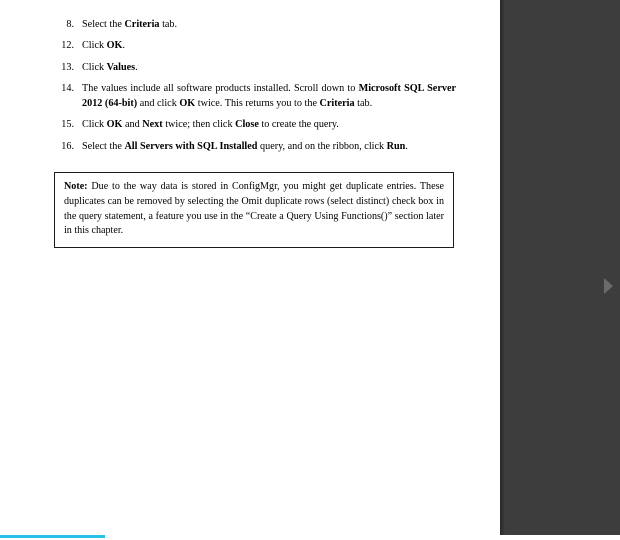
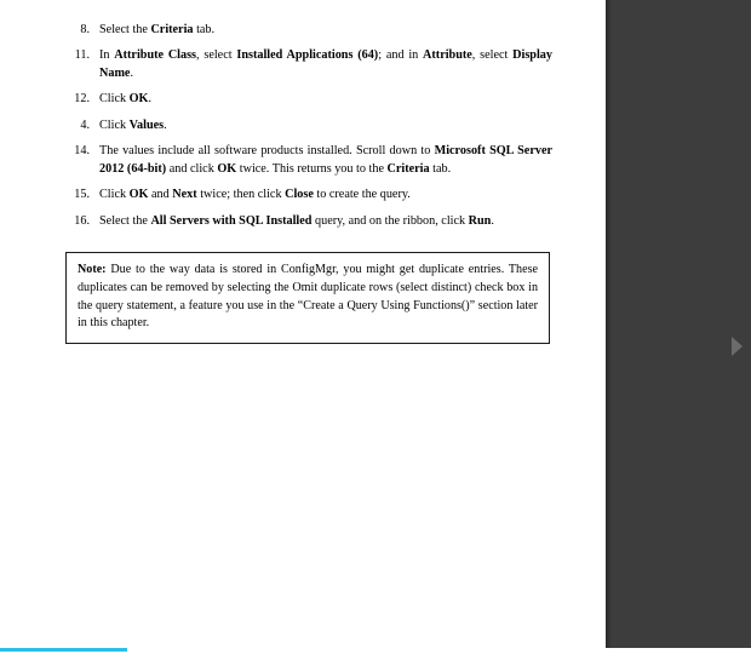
  8.
  Select the Criteria tab.
+ 11.
+ In Attribute Class, select Installed Applications (64); and in Attribute, select Display Name.
  12.
  Click OK.
- 13.
+ 4.
  Click Values.
  14.
  The values include all software products installed. Scroll down to Microsoft SQL Server 2012 (64-bit) and click OK twice. This returns you to the Criteria tab.
  15.
  Click OK and Next twice; then click Close to create the query.
  16.
  Select the All Servers with SQL Installed query, and on the ribbon, click Run.
  Note: Due to the way data is stored in ConfigMgr, you might get duplicate entries. These duplicates can be removed by selecting the Omit duplicate rows (select distinct) check box in the query statement, a feature you use in the “Create a Query Using Functions()” section later in this chapter.
